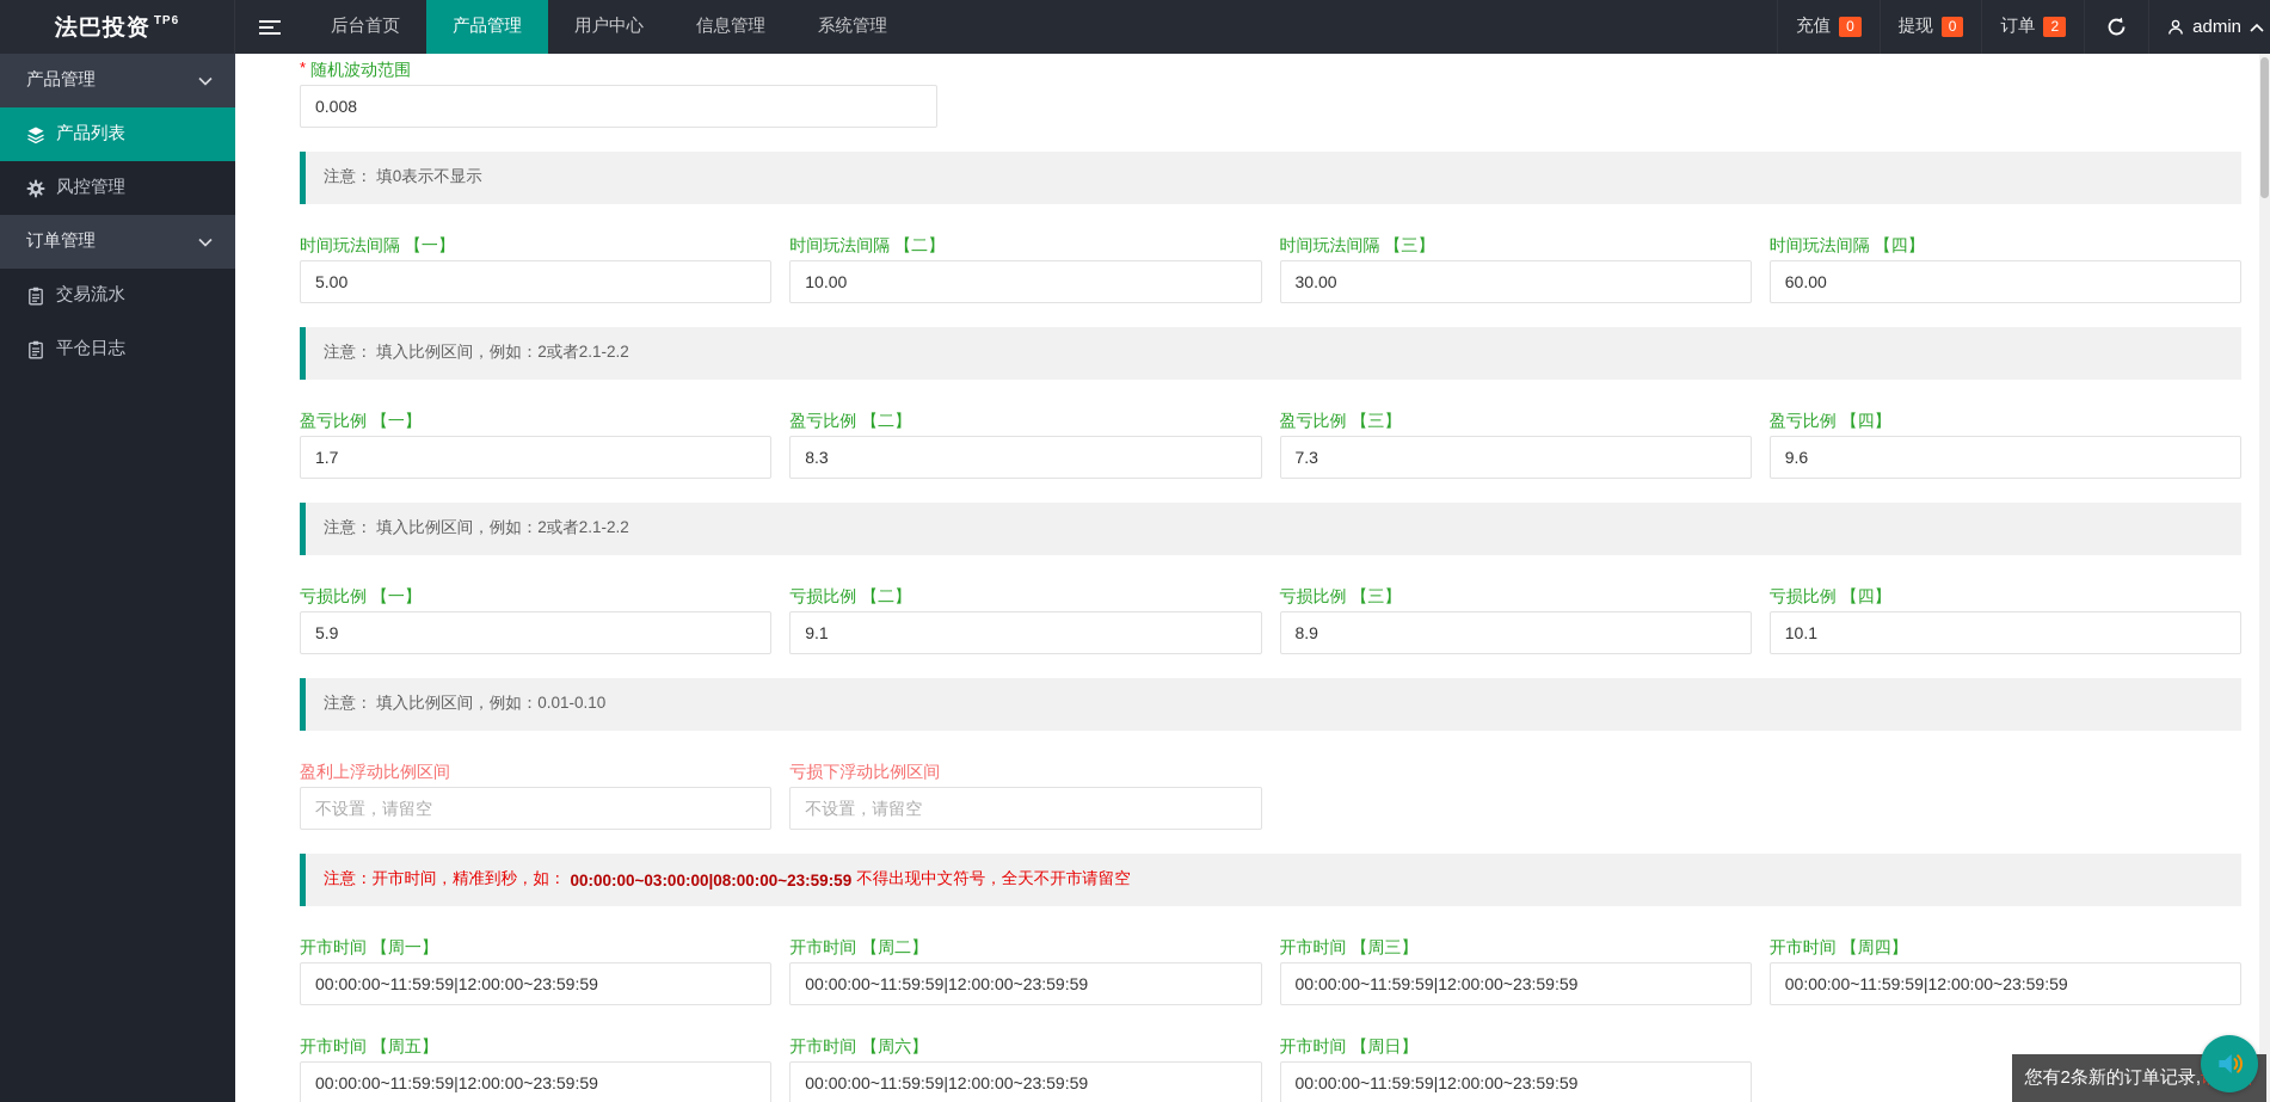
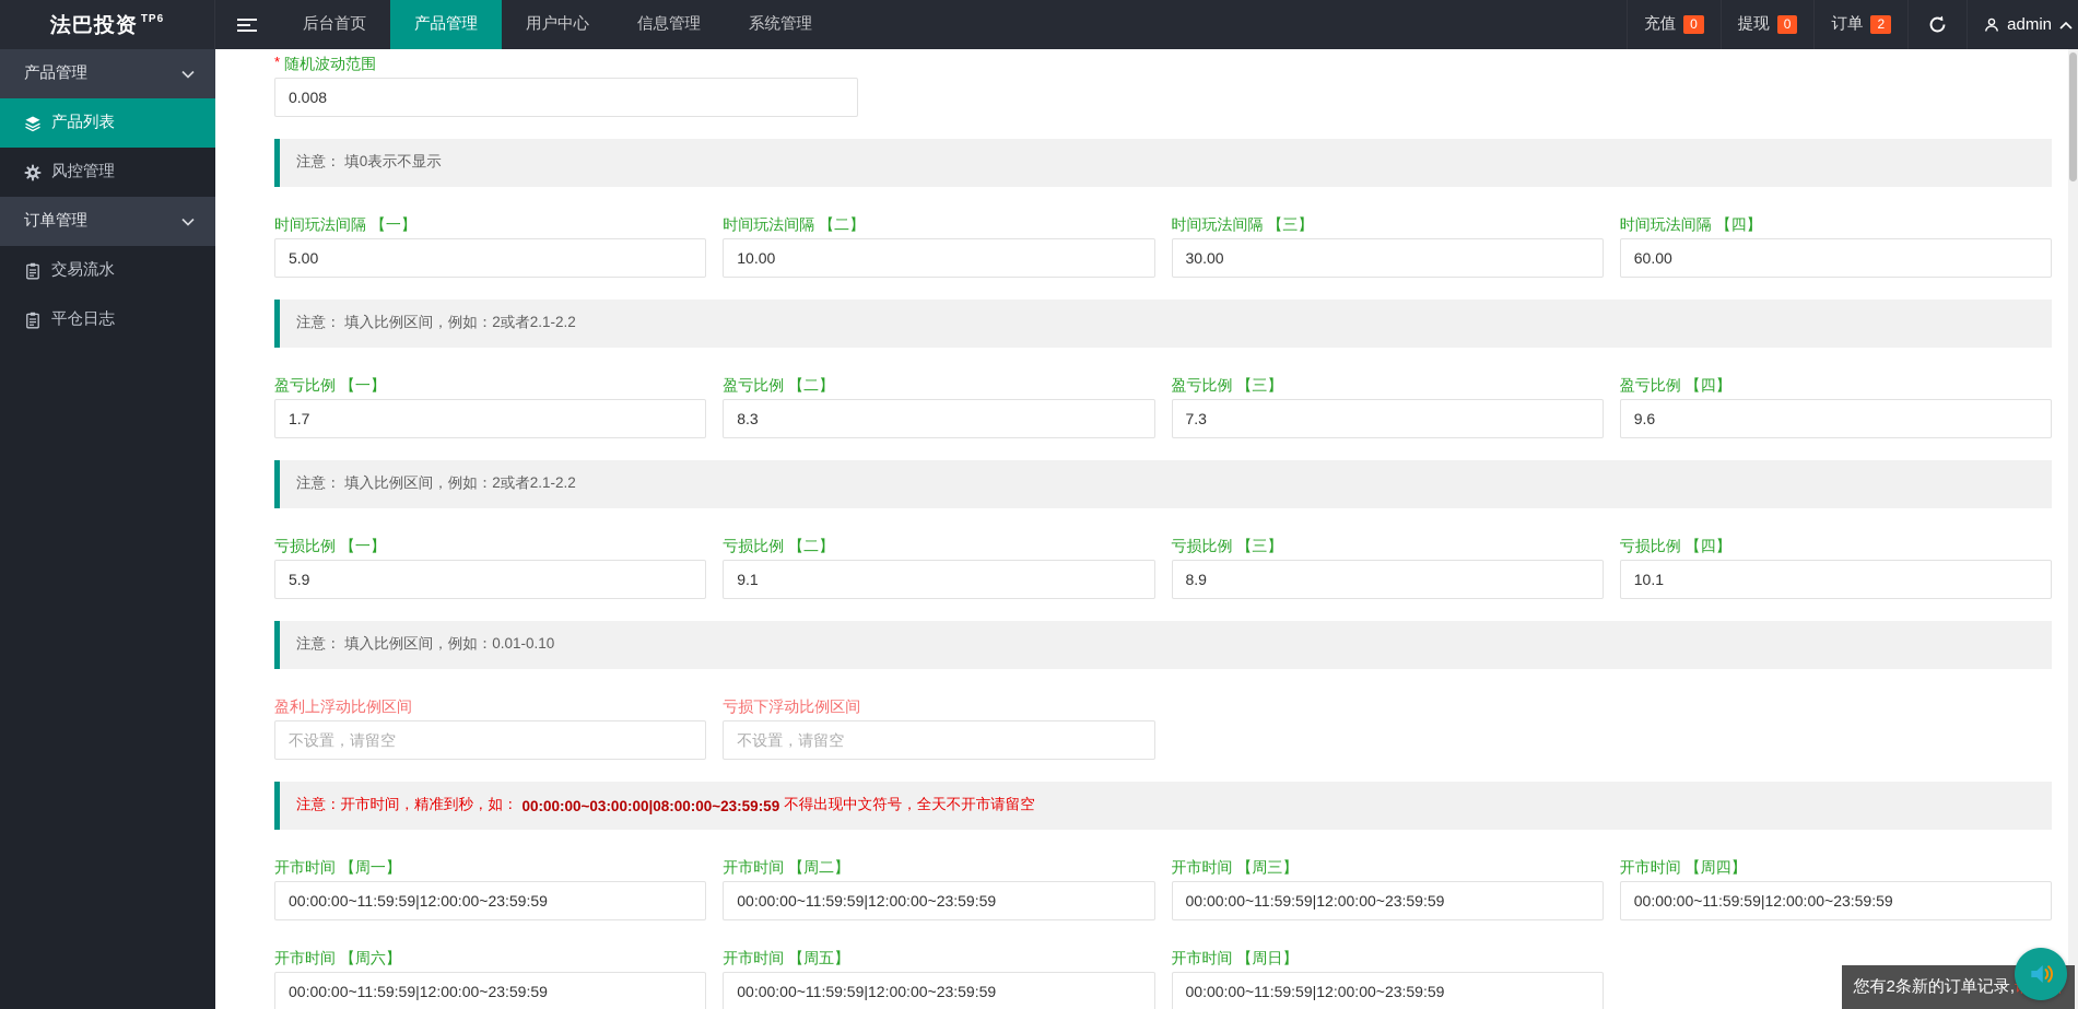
  法巴投资
  TP6
  后台首页
  产品管理
  用户中心
  信息管理
  系统管理
  充值
  0
  提现
  0
  订单
  2
  admin
  产品管理
  产品列表
  风控管理
  订单管理
  交易流水
  平仓日志
  * 随机波动范围
  0.008
  注意： 填0表示不显示
  时间玩法间隔 【一】
  5.00
  时间玩法间隔 【二】
  10.00
  时间玩法间隔 【三】
  30.00
  时间玩法间隔 【四】
  60.00
  注意： 填入比例区间，例如：2或者2.1-2.2
  盈亏比例 【一】
  1.7
  盈亏比例 【二】
  8.3
  盈亏比例 【三】
  7.3
  盈亏比例 【四】
  9.6
  注意： 填入比例区间，例如：2或者2.1-2.2
  亏损比例 【一】
  5.9
  亏损比例 【二】
  9.1
  亏损比例 【三】
  8.9
  亏损比例 【四】
  10.1
  注意： 填入比例区间，例如：0.01-0.10
  盈利上浮动比例区间
  不设置，请留空
  亏损下浮动比例区间
  不设置，请留空
  注意：开市时间，精准到秒，如：
  00:00:00~03:00:00|08:00:00~23:59:59
  不得出现中文符号，全天不开市请留空
  开市时间 【周一】
  00:00:00~11:59:59|12:00:00~23:59:59
  开市时间 【周二】
  00:00:00~11:59:59|12:00:00~23:59:59
  开市时间 【周三】
  00:00:00~11:59:59|12:00:00~23:59:59
  开市时间 【周四】
  00:00:00~11:59:59|12:00:00~23:59:59
- 开市时间 【周五】
+ 开市时间 【周六】
  00:00:00~11:59:59|12:00:00~23:59:59
- 开市时间 【周六】
+ 开市时间 【周五】
  00:00:00~11:59:59|12:00:00~23:59:59
  开市时间 【周日】
  00:00:00~11:59:59|12:00:00~23:59:59
  您有2条新的订单记录,
